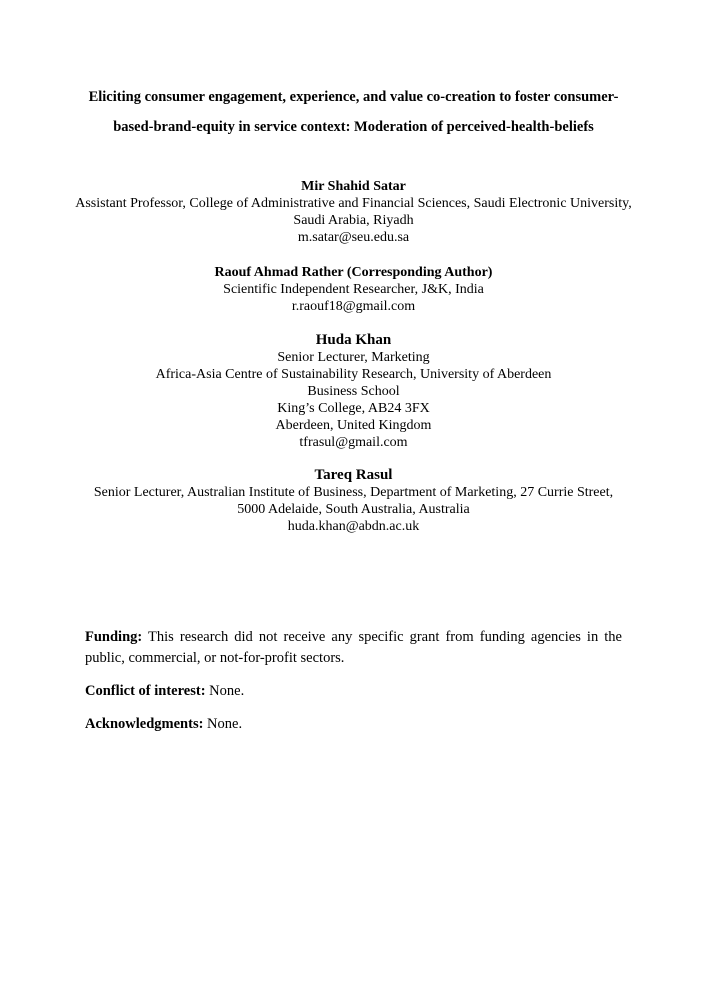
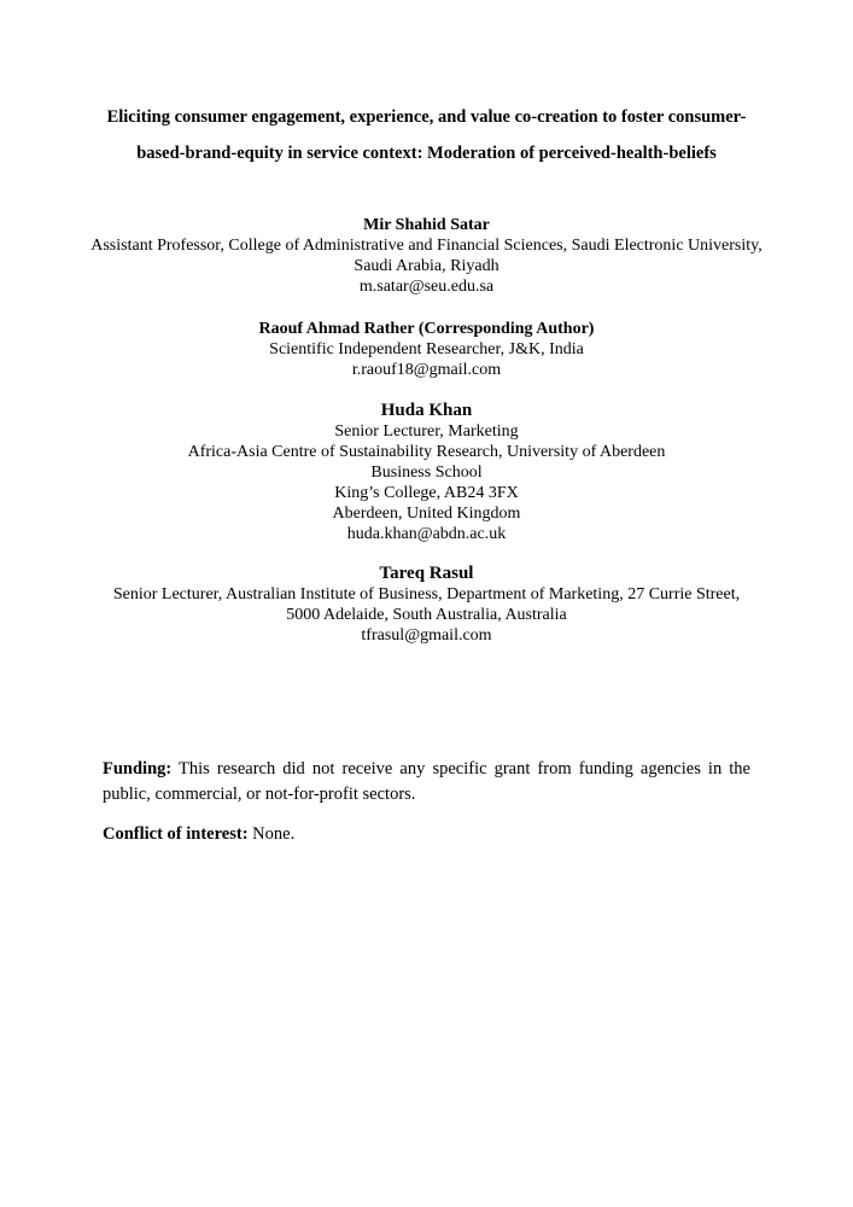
  Eliciting consumer engagement, experience, and value co-creation to foster consumer-
  based-brand-equity in service context: Moderation of perceived-health-beliefs
  Mir Shahid Satar
  Assistant Professor, College of Administrative and Financial Sciences, Saudi Electronic University,
  Saudi Arabia, Riyadh
  m.satar@seu.edu.sa
  Raouf Ahmad Rather (Corresponding Author)
  Scientific Independent Researcher, J&K, India
  r.raouf18@gmail.com
  Huda Khan
  Senior Lecturer, Marketing
  Africa-Asia Centre of Sustainability Research, University of Aberdeen
  Business School
  King’s College, AB24 3FX
  Aberdeen, United Kingdom
- tfrasul@gmail.com
+ huda.khan@abdn.ac.uk
  Tareq Rasul
  Senior Lecturer, Australian Institute of Business, Department of Marketing, 27 Currie Street,
  5000 Adelaide, South Australia, Australia
- huda.khan@abdn.ac.uk
+ tfrasul@gmail.com
  Funding: This research did not receive any specific grant from funding agencies in the public, commercial, or not-for-profit sectors.
  Conflict of interest: None.
- Acknowledgments: None.
